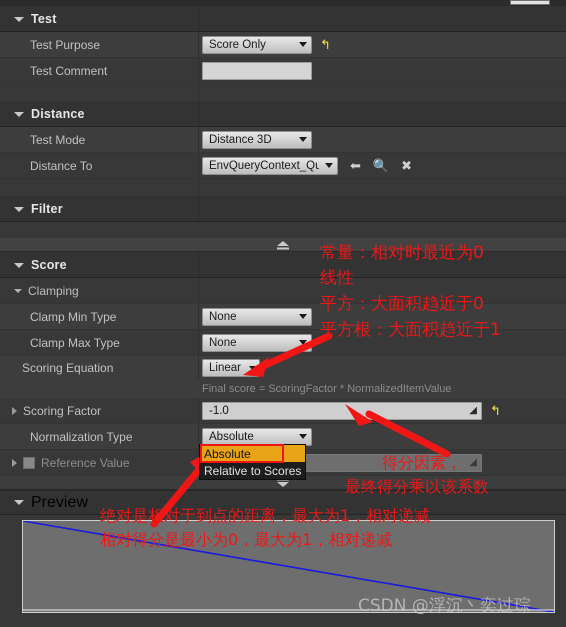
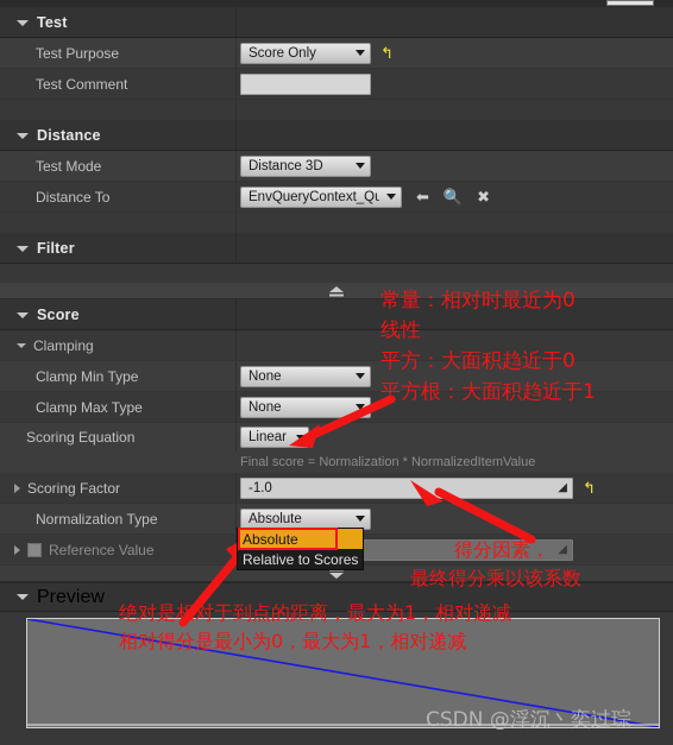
  Test
  Test Purpose
  Score Only
  ↰
  Test Comment
  Distance
  Test Mode
  Distance 3D
  Distance To
  EnvQueryContext_Qu
  ⬅
  🔍
  ✖
  Filter
  Score
  Clamping
  Clamp Min Type
  None
  Clamp Max Type
  None
  Scoring Equation
  Linear
- Final score = ScoringFactor * NormalizedItemValue
+ Final score = Normalization * NormalizedItemValue
  Scoring Factor
  -1.0
  ◢
  ↰
  Normalization Type
  Absolute
  Reference Value
  ◢
  Preview
  Absolute
  Relative to Scores
  常量：相对时最近为0
  线性
  平方：大面积趋近于0
  平方根：大面积趋近于1
  得分因素，
  最终得分乘以该系数
  绝对是相对于到点的距离，最大为1，相对递减
  相对得分是最小为0，最大为1，相对递减
  CSDN @浮沉丶奕过琮
